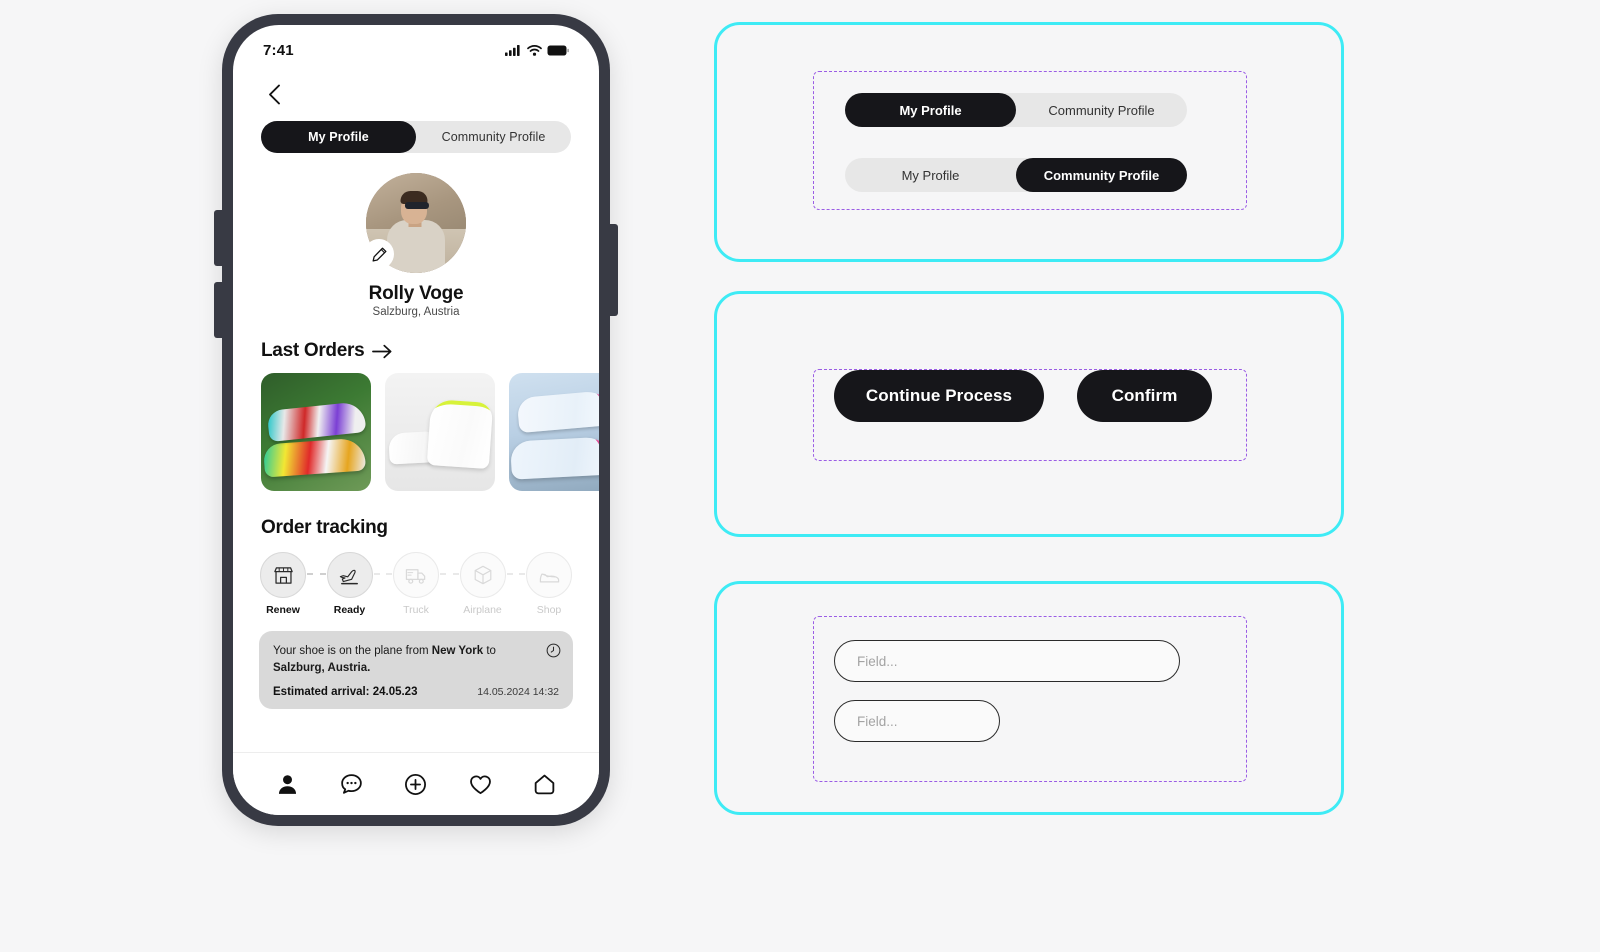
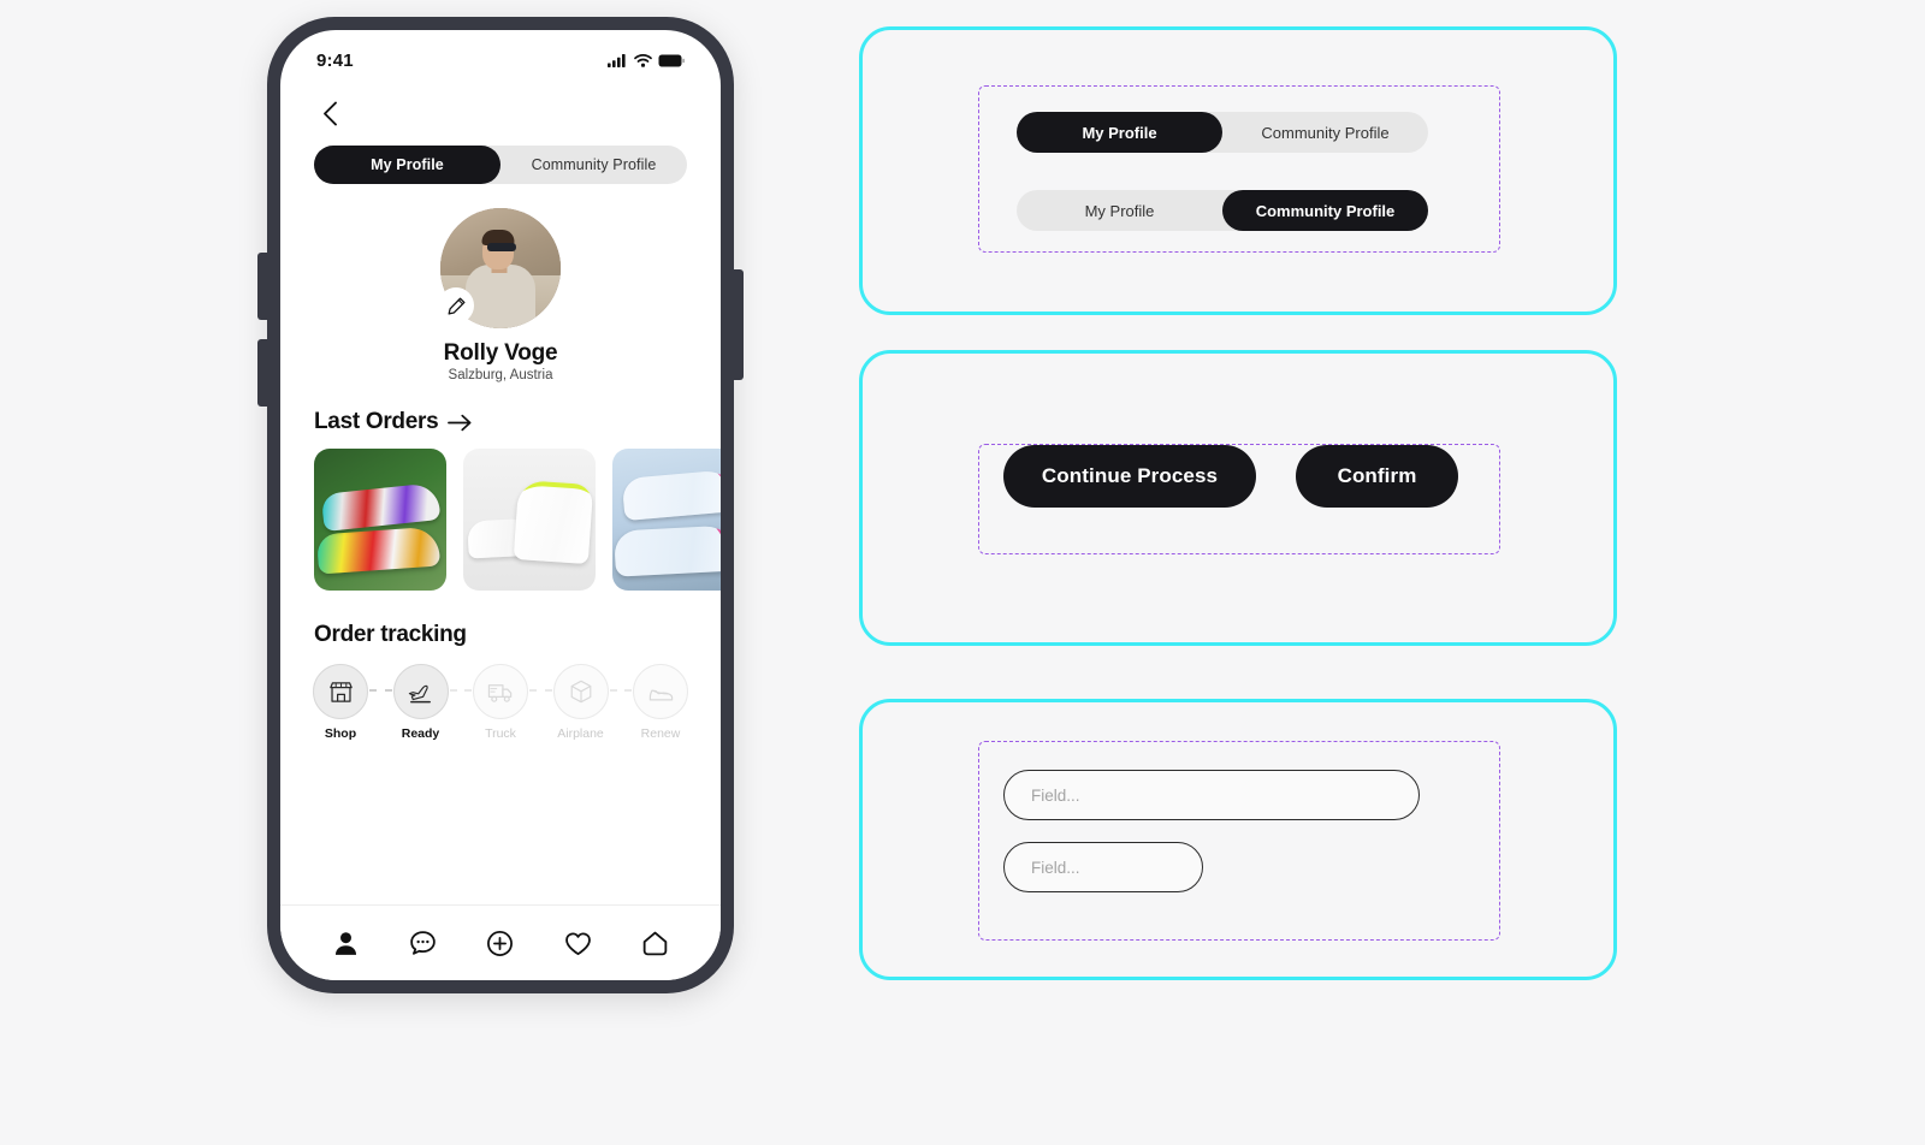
- 7:41
+ 9:41
  My Profile
  Community Profile
  Rolly Voge
  Salzburg, Austria
  Last Orders
  Order tracking
- Renew
+ Shop
  Ready
  Truck
  Airplane
- Shop
+ Renew
- Your shoe is on the plane from New York to Salzburg, Austria.
- Estimated arrival: 24.05.23
- 14.05.2024 14:32
  My Profile
  Community Profile
  My Profile
  Community Profile
  Continue Process
  Confirm
  Field...
  Field...
